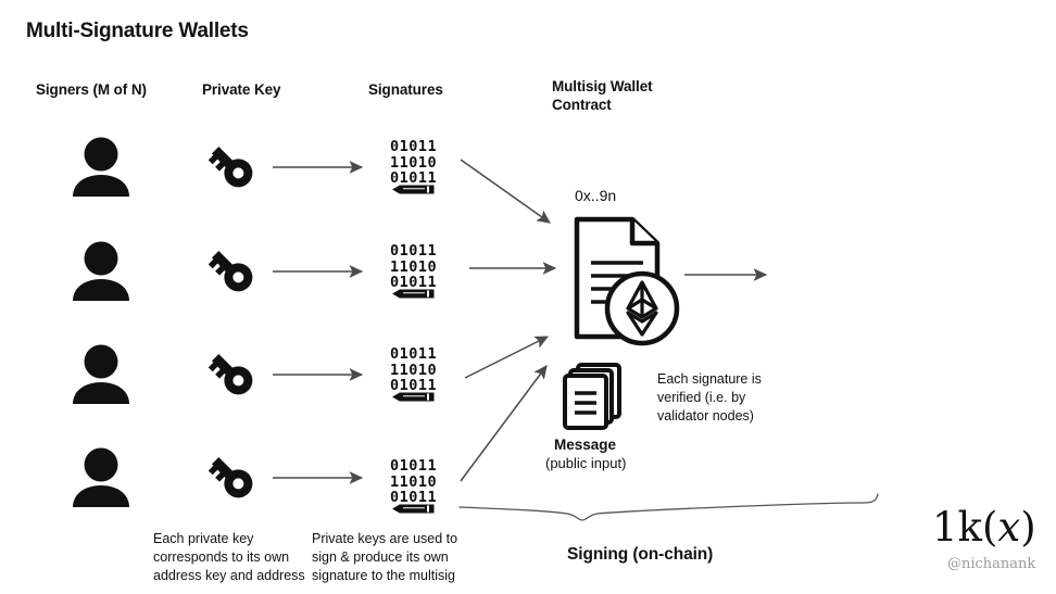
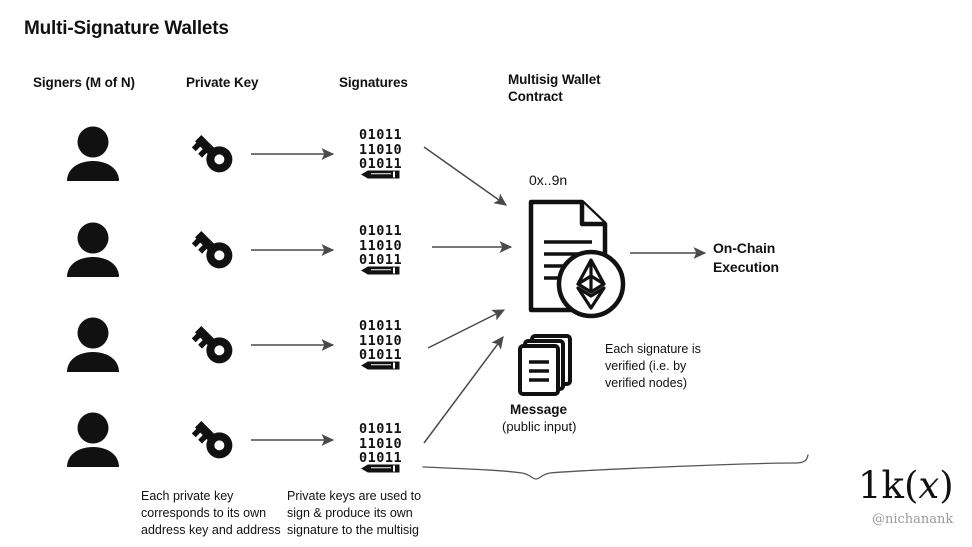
  Multi-Signature Wallets
  Signers (M of N)
  Private Key
  Signatures
  Multisig Wallet
  Contract
  01011
  11010
  01011
  01011
  11010
  01011
  01011
  11010
  01011
  01011
  11010
  01011
  0x..9n
+ On-Chain
+ Execution
  Message
  (public input)
- Each signature is verified (i.e. by validator nodes)
+ Each signature is verified (i.e. by verified nodes)
  Each private key corresponds to its own address key and address
  Private keys are used to sign & produce its own signature to the multisig
- Signing (on-chain)
  1k(x)
  @nichanank
